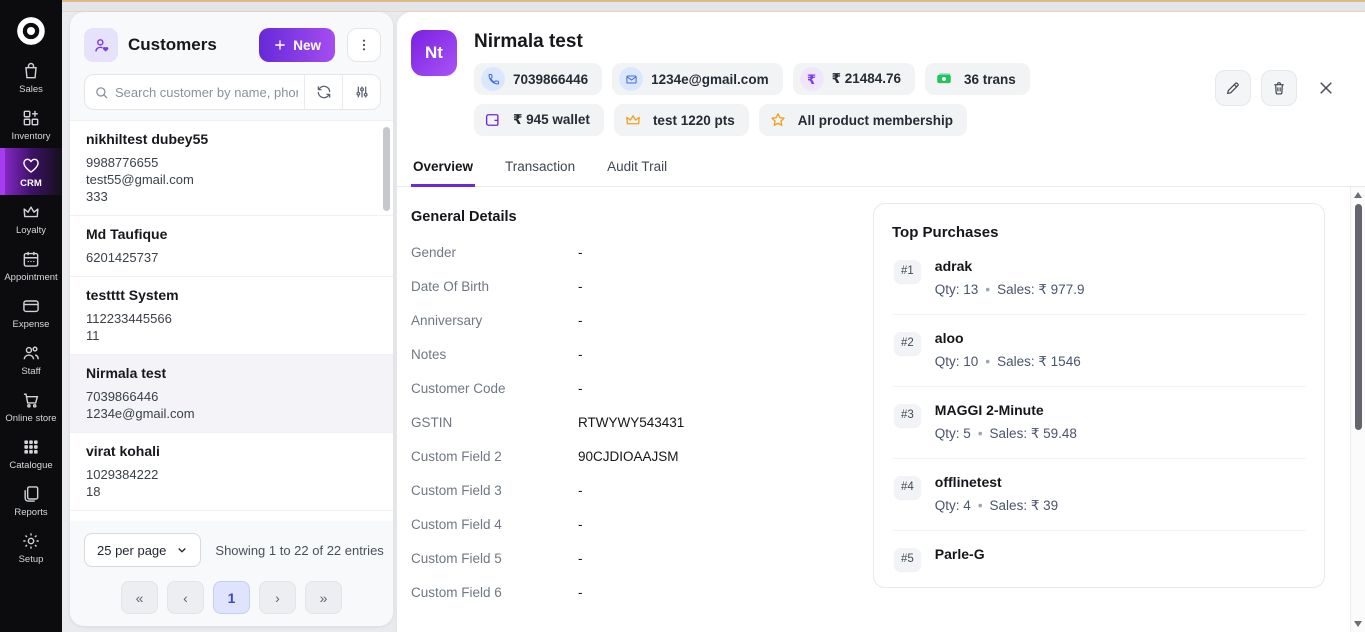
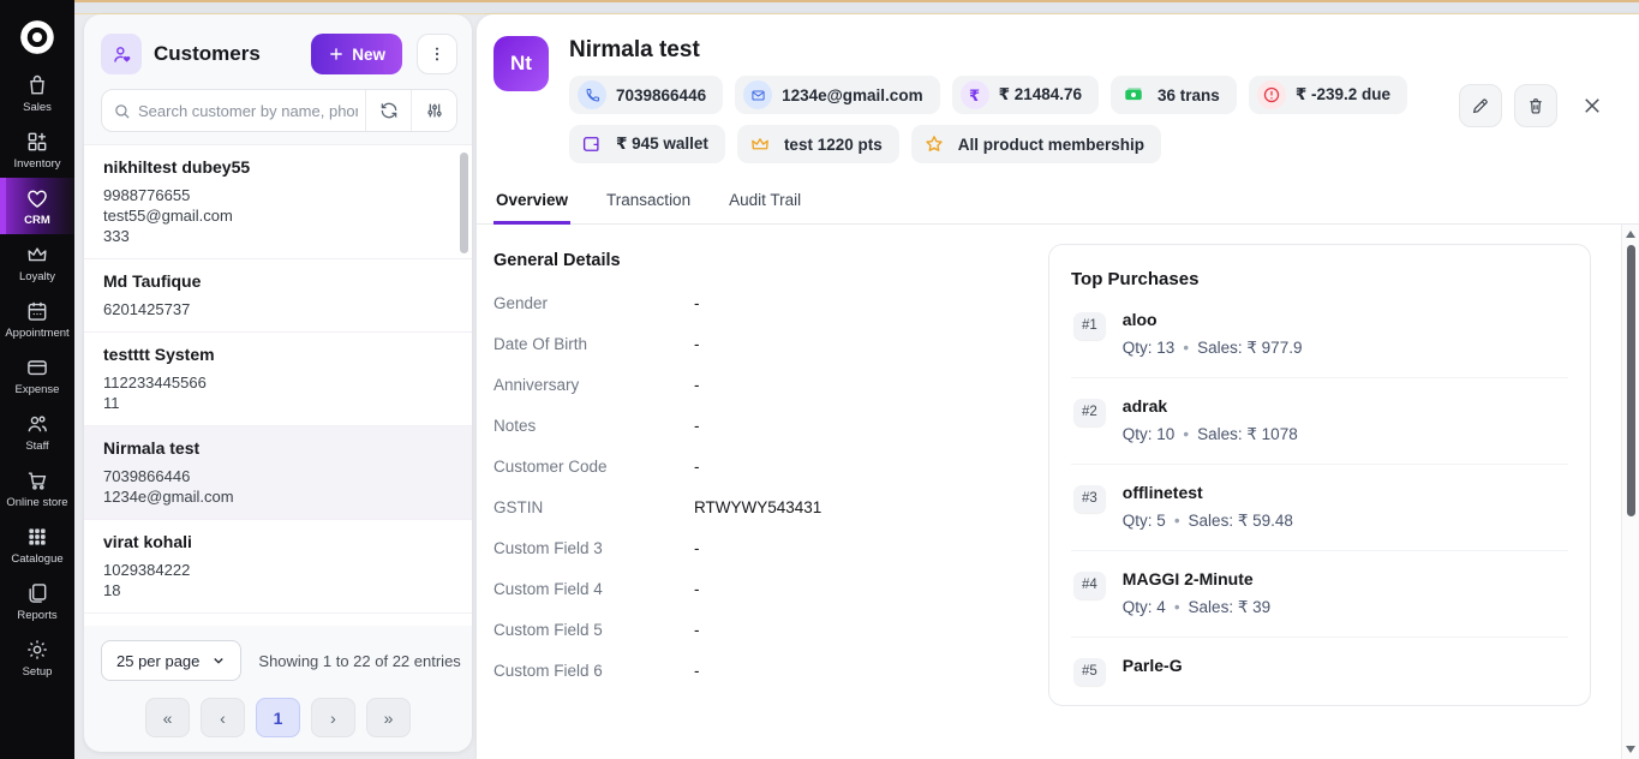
  Sales
  Inventory
  CRM
  Loyalty
  Appointment
  Expense
  Staff
  Online store
  Catalogue
  Reports
  Setup
  Customers
  New
  Search customer by name, pho
  nikhiltest dubey55
  9988776655
  test55@gmail.com
  333
  Md Taufique
  6201425737
  testttt System
  112233445566
  11
  Nirmala test
  7039866446
  1234e@gmail.com
  virat kohali
  1029384222
  18
  25 per page
  Showing 1 to 22 of 22 entries
  «
  ‹
  1
  ›
  »
  Nt
  Nirmala test
  7039866446
  1234e@gmail.com
  ₹
  ₹ 21484.76
  36 trans
+ ₹ -239.2 due
  ₹ 945 wallet
  test 1220 pts
  All product membership
  Overview
  Transaction
  Audit Trail
  General Details
  Gender
  -
  Date Of Birth
  -
  Anniversary
  -
  Notes
  -
  Customer Code
  -
  GSTIN
  RTWYWY543431
- Custom Field 2
- 90CJDIOAAJSM
  Custom Field 3
  -
  Custom Field 4
  -
  Custom Field 5
  -
  Custom Field 6
  -
  Top Purchases
  #1
- adrak
+ aloo
  Qty: 13 • Sales: ₹ 977.9
  #2
- aloo
+ adrak
- Qty: 10 • Sales: ₹ 1546
+ Qty: 10 • Sales: ₹ 1078
  #3
- MAGGI 2-Minute
+ offlinetest
  Qty: 5 • Sales: ₹ 59.48
  #4
- offlinetest
+ MAGGI 2-Minute
  Qty: 4 • Sales: ₹ 39
  #5
  Parle-G
